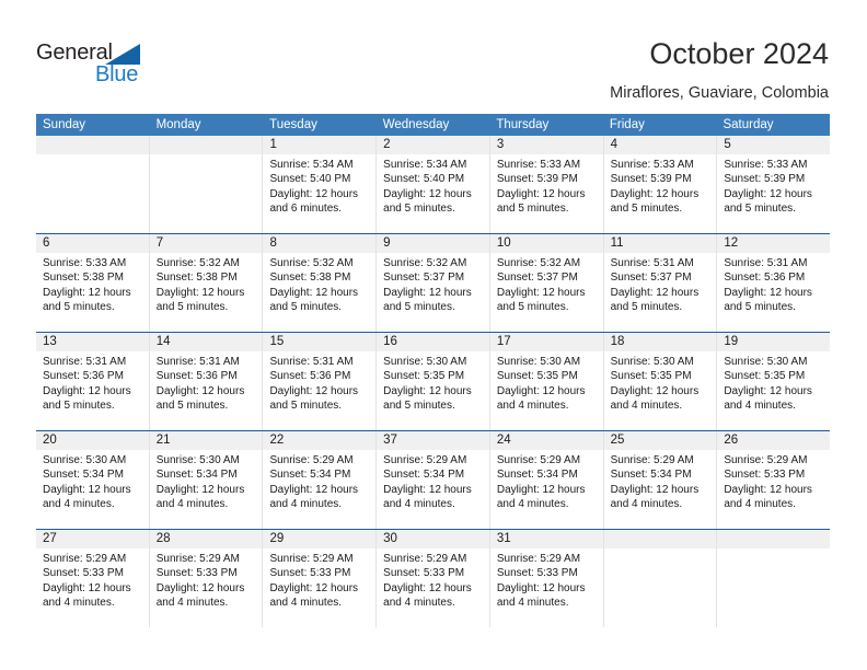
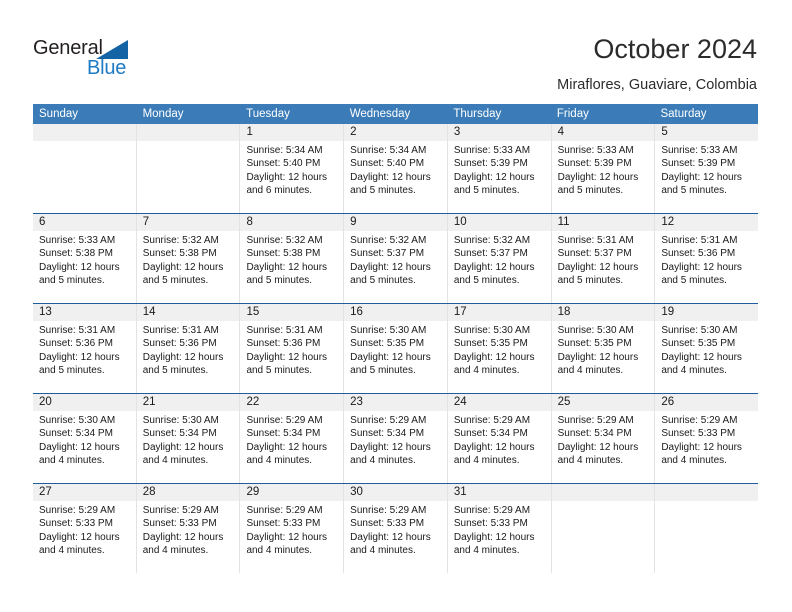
  General
  Blue
  October 2024
  Miraflores, Guaviare, Colombia
  Sunday
  Monday
  Tuesday
  Wednesday
  Thursday
  Friday
  Saturday
  1
  Sunrise: 5:34 AM
  Sunset: 5:40 PM
  Daylight: 12 hours
  and 6 minutes.
  2
  Sunrise: 5:34 AM
  Sunset: 5:40 PM
  Daylight: 12 hours
  and 5 minutes.
  3
  Sunrise: 5:33 AM
  Sunset: 5:39 PM
  Daylight: 12 hours
  and 5 minutes.
  4
  Sunrise: 5:33 AM
  Sunset: 5:39 PM
  Daylight: 12 hours
  and 5 minutes.
  5
  Sunrise: 5:33 AM
  Sunset: 5:39 PM
  Daylight: 12 hours
  and 5 minutes.
  6
  Sunrise: 5:33 AM
  Sunset: 5:38 PM
  Daylight: 12 hours
  and 5 minutes.
  7
  Sunrise: 5:32 AM
  Sunset: 5:38 PM
  Daylight: 12 hours
  and 5 minutes.
  8
  Sunrise: 5:32 AM
  Sunset: 5:38 PM
  Daylight: 12 hours
  and 5 minutes.
  9
  Sunrise: 5:32 AM
  Sunset: 5:37 PM
  Daylight: 12 hours
  and 5 minutes.
  10
  Sunrise: 5:32 AM
  Sunset: 5:37 PM
  Daylight: 12 hours
  and 5 minutes.
  11
  Sunrise: 5:31 AM
  Sunset: 5:37 PM
  Daylight: 12 hours
  and 5 minutes.
  12
  Sunrise: 5:31 AM
  Sunset: 5:36 PM
  Daylight: 12 hours
  and 5 minutes.
  13
  Sunrise: 5:31 AM
  Sunset: 5:36 PM
  Daylight: 12 hours
  and 5 minutes.
  14
  Sunrise: 5:31 AM
  Sunset: 5:36 PM
  Daylight: 12 hours
  and 5 minutes.
  15
  Sunrise: 5:31 AM
  Sunset: 5:36 PM
  Daylight: 12 hours
  and 5 minutes.
  16
  Sunrise: 5:30 AM
  Sunset: 5:35 PM
  Daylight: 12 hours
  and 5 minutes.
  17
  Sunrise: 5:30 AM
  Sunset: 5:35 PM
  Daylight: 12 hours
  and 4 minutes.
  18
  Sunrise: 5:30 AM
  Sunset: 5:35 PM
  Daylight: 12 hours
  and 4 minutes.
  19
  Sunrise: 5:30 AM
  Sunset: 5:35 PM
  Daylight: 12 hours
  and 4 minutes.
  20
  Sunrise: 5:30 AM
  Sunset: 5:34 PM
  Daylight: 12 hours
  and 4 minutes.
  21
  Sunrise: 5:30 AM
  Sunset: 5:34 PM
  Daylight: 12 hours
  and 4 minutes.
  22
  Sunrise: 5:29 AM
  Sunset: 5:34 PM
  Daylight: 12 hours
  and 4 minutes.
- 37
+ 23
  Sunrise: 5:29 AM
  Sunset: 5:34 PM
  Daylight: 12 hours
  and 4 minutes.
  24
  Sunrise: 5:29 AM
  Sunset: 5:34 PM
  Daylight: 12 hours
  and 4 minutes.
  25
  Sunrise: 5:29 AM
  Sunset: 5:34 PM
  Daylight: 12 hours
  and 4 minutes.
  26
  Sunrise: 5:29 AM
  Sunset: 5:33 PM
  Daylight: 12 hours
  and 4 minutes.
  27
  Sunrise: 5:29 AM
  Sunset: 5:33 PM
  Daylight: 12 hours
  and 4 minutes.
  28
  Sunrise: 5:29 AM
  Sunset: 5:33 PM
  Daylight: 12 hours
  and 4 minutes.
  29
  Sunrise: 5:29 AM
  Sunset: 5:33 PM
  Daylight: 12 hours
  and 4 minutes.
  30
  Sunrise: 5:29 AM
  Sunset: 5:33 PM
  Daylight: 12 hours
  and 4 minutes.
  31
  Sunrise: 5:29 AM
  Sunset: 5:33 PM
  Daylight: 12 hours
  and 4 minutes.
